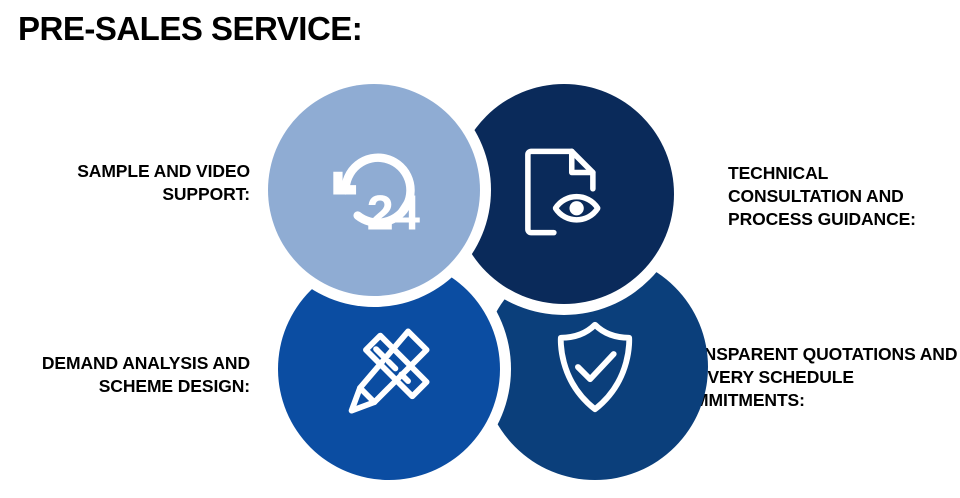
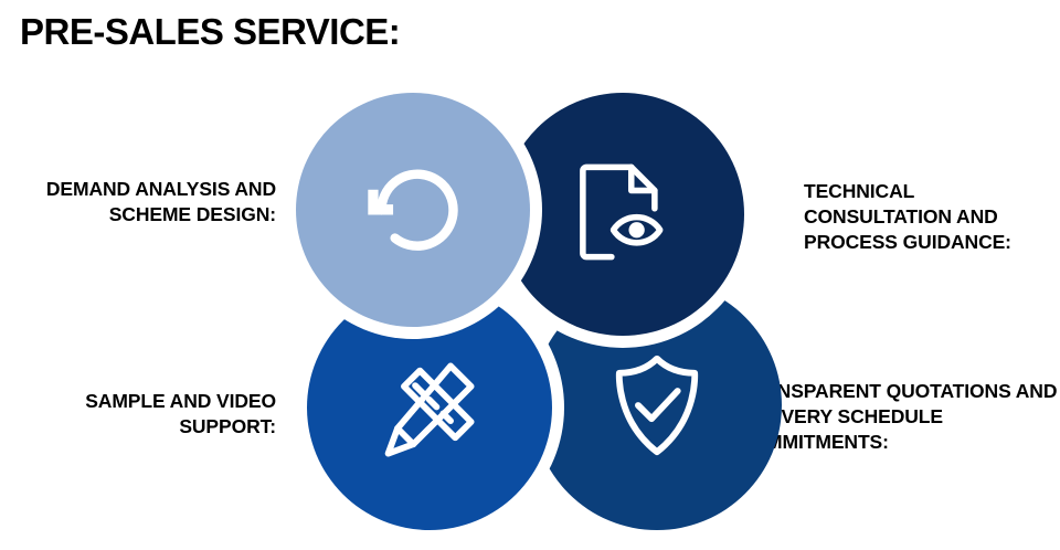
  PRE-SALES SERVICE:
- 24
- SAMPLE AND VIDEO SUPPORT:
+ DEMAND ANALYSIS AND SCHEME DESIGN:
  TECHNICAL CONSULTATION AND PROCESS GUIDANCE:
- DEMAND ANALYSIS AND SCHEME DESIGN:
+ SAMPLE AND VIDEO SUPPORT:
  NSPARENT QUOTATIONS AND VERY SCHEDULE MITMENTS:
